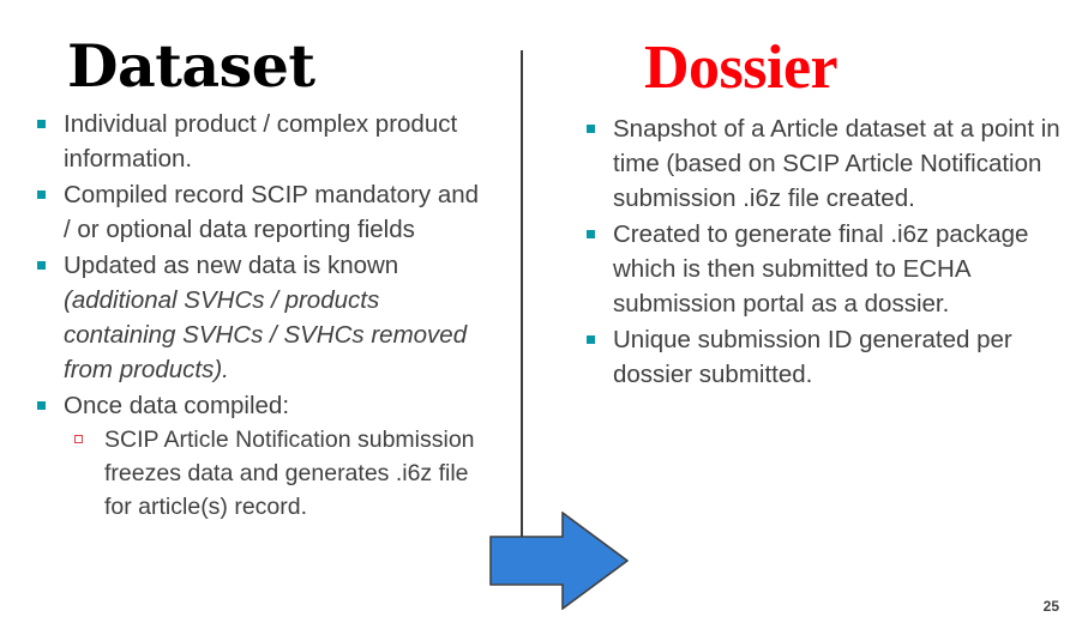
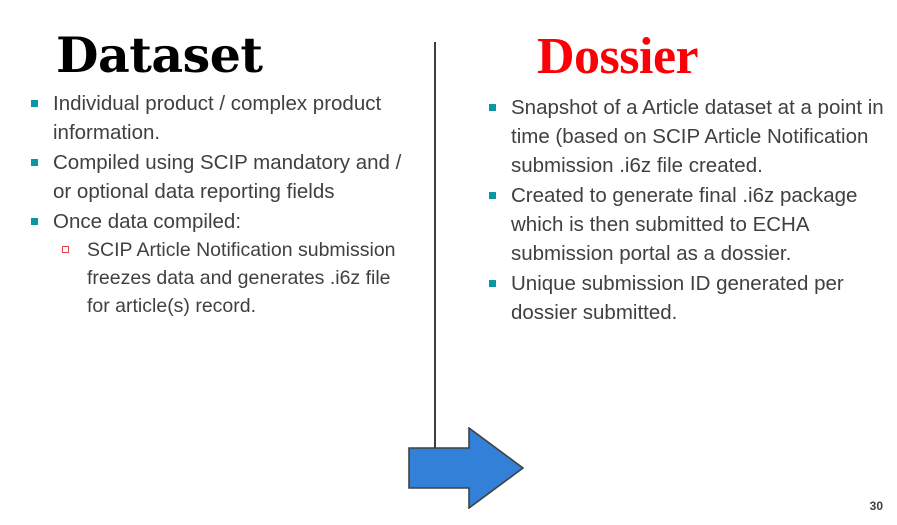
  Dataset
  Individual product / complex product information.
- Compiled record SCIP mandatory and / or optional data reporting fields
+ Compiled using SCIP mandatory and / or optional data reporting fields
- Updated as new data is known (additional SVHCs / products containing SVHCs / SVHCs removed from products).
  Once data compiled:
  SCIP Article Notification submission freezes data and generates .i6z file for article(s) record.
  Dossier
  Snapshot of a Article dataset at a point in time (based on SCIP Article Notification submission .i6z file created.
  Created to generate final .i6z package which is then submitted to ECHA submission portal as a dossier.
  Unique submission ID generated per dossier submitted.
- 25
+ 30
